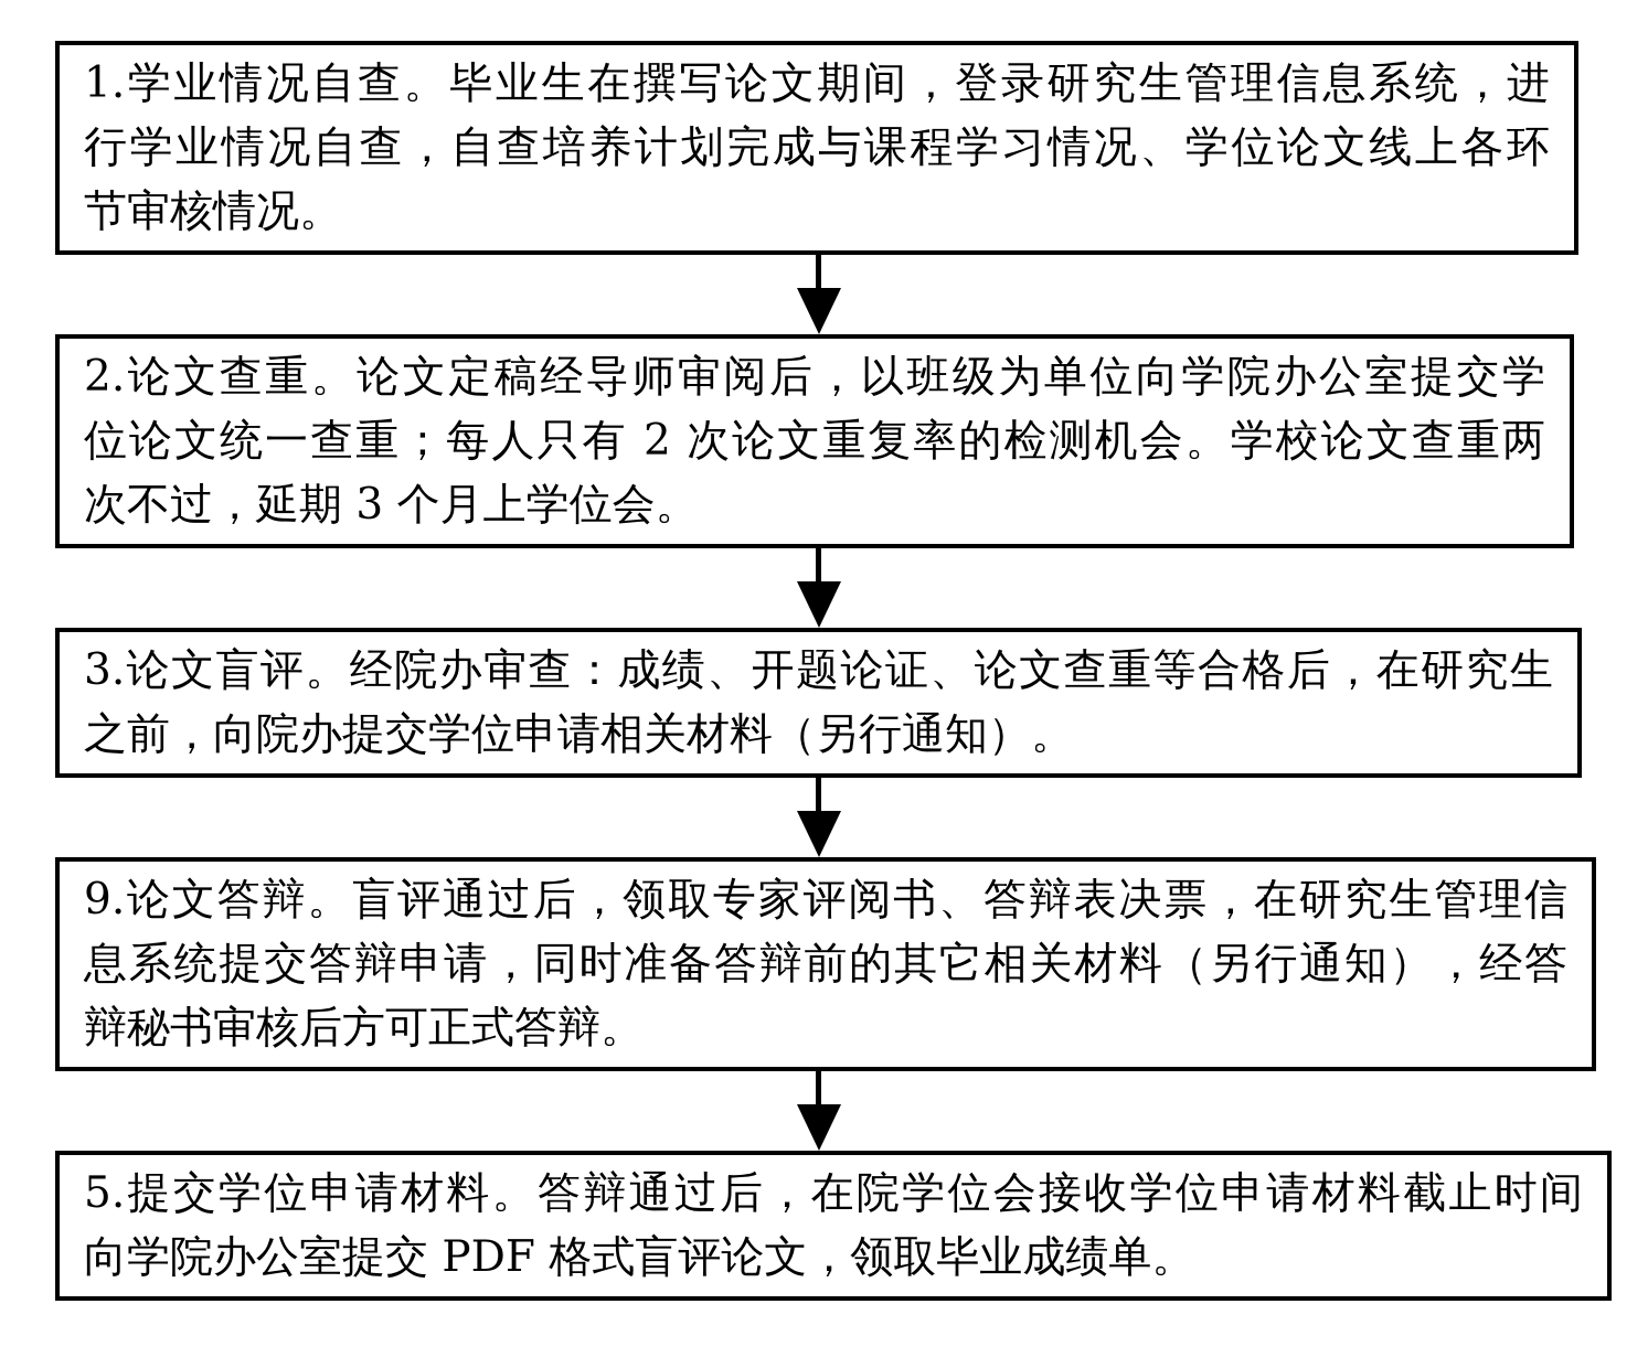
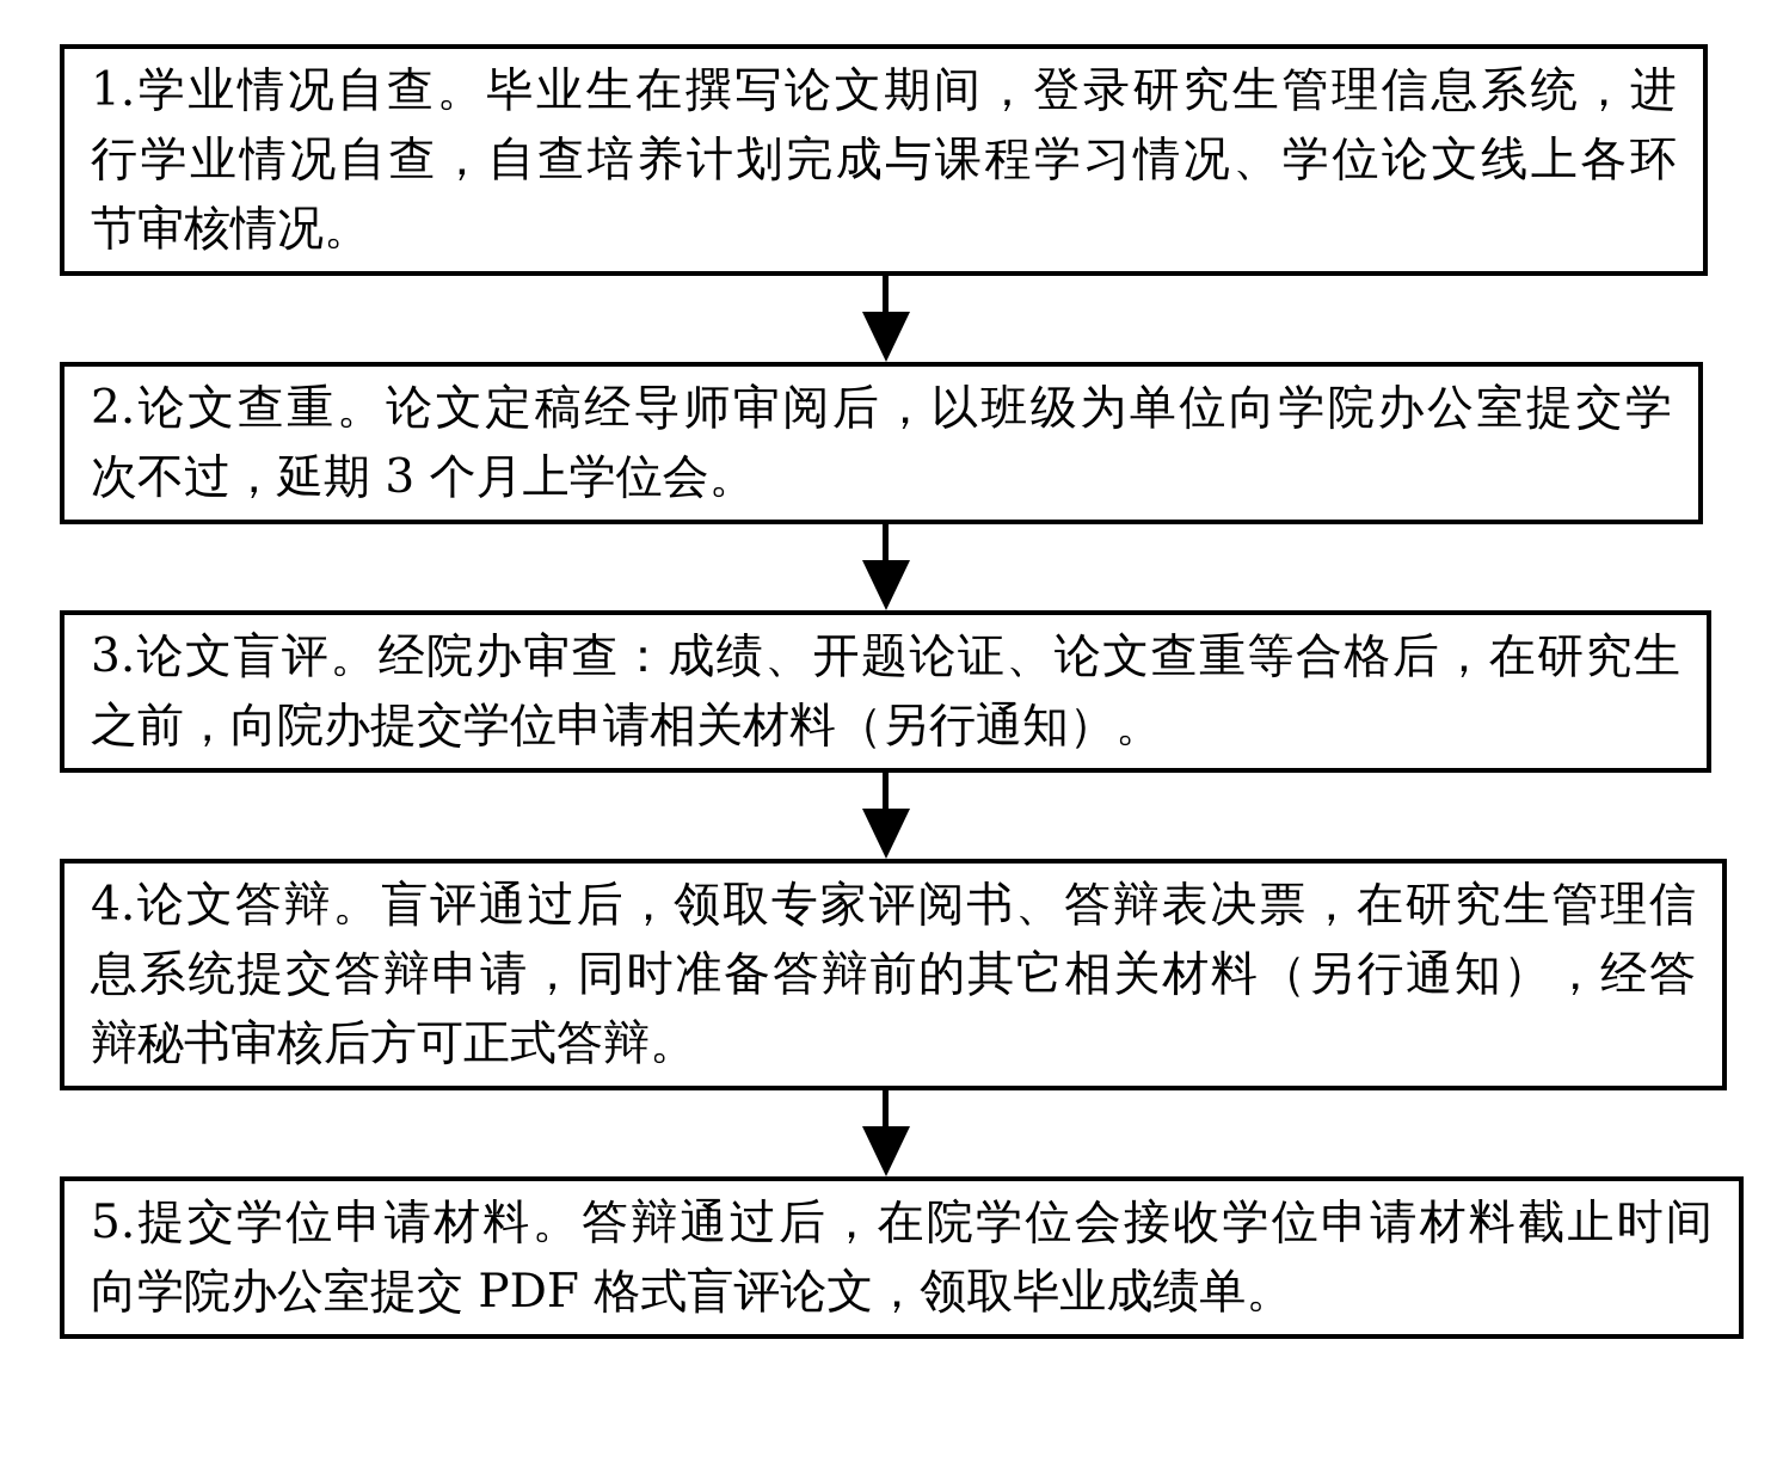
  1.学业情况自查。毕业生在撰写论文期间，登录研究生管理信息系统，进
  行学业情况自查，自查培养计划完成与课程学习情况、学位论文线上各环
  节审核情况。
  2.论文查重。论文定稿经导师审阅后，以班级为单位向学院办公室提交学
- 位论文统一查重；每人只有 2 次论文重复率的检测机会。学校论文查重两
  次不过，延期 3 个月上学位会。
  3.论文盲评。经院办审查：成绩、开题论证、论文查重等合格后，在研究生
  之前，向院办提交学位申请相关材料（另行通知）。
- 9.论文答辩。盲评通过后，领取专家评阅书、答辩表决票，在研究生管理信
+ 4.论文答辩。盲评通过后，领取专家评阅书、答辩表决票，在研究生管理信
  息系统提交答辩申请，同时准备答辩前的其它相关材料（另行通知），经答
  辩秘书审核后方可正式答辩。
  5.提交学位申请材料。答辩通过后，在院学位会接收学位申请材料截止时间
  向学院办公室提交 PDF 格式盲评论文，领取毕业成绩单。
